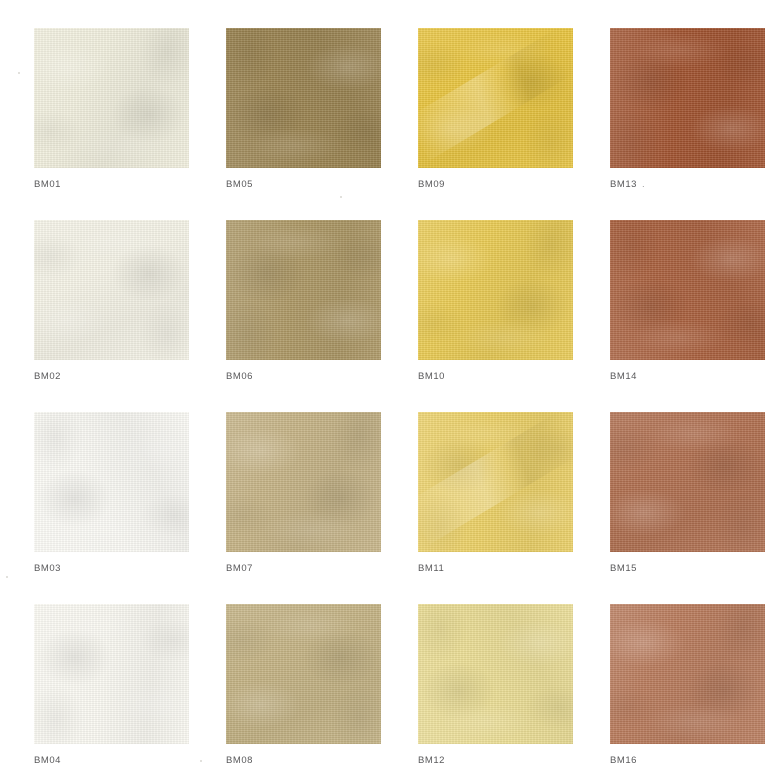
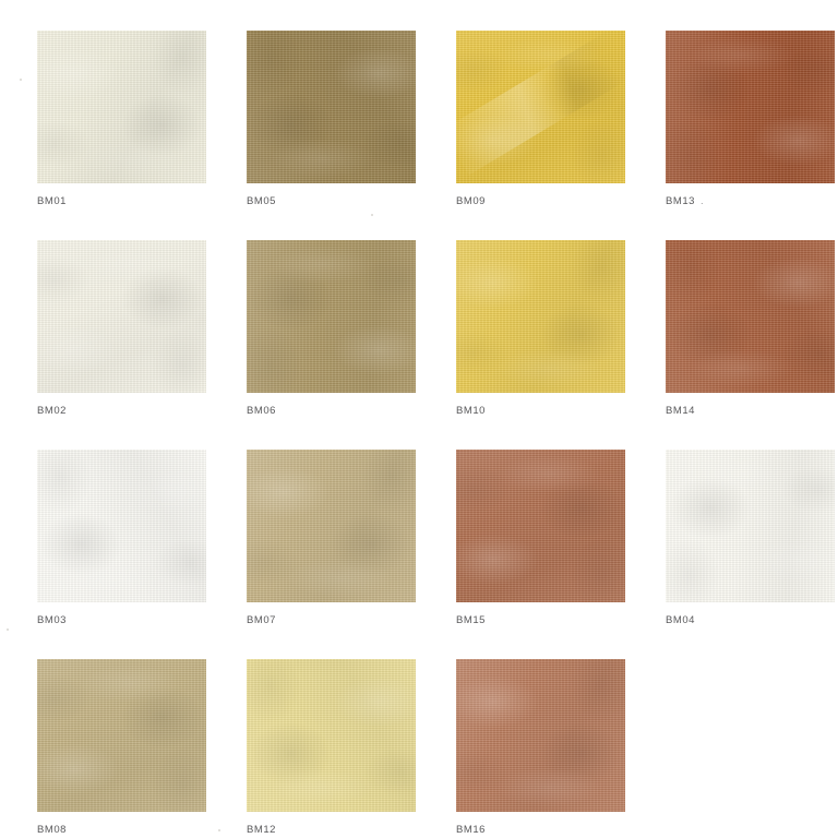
  BM01
  BM05
  BM09
  BM13 .
  BM02
  BM06
  BM10
  BM14
  BM03
  BM07
- BM11
  BM15
  BM04
  BM08
  BM12
  BM16
